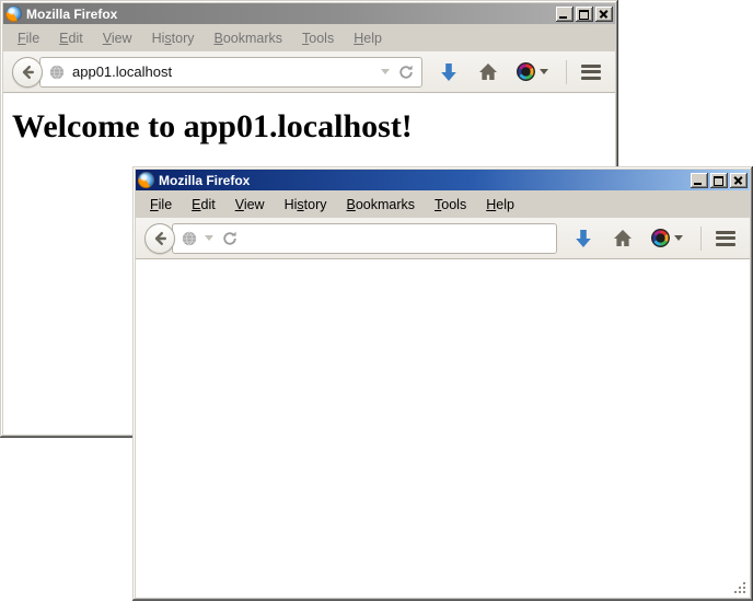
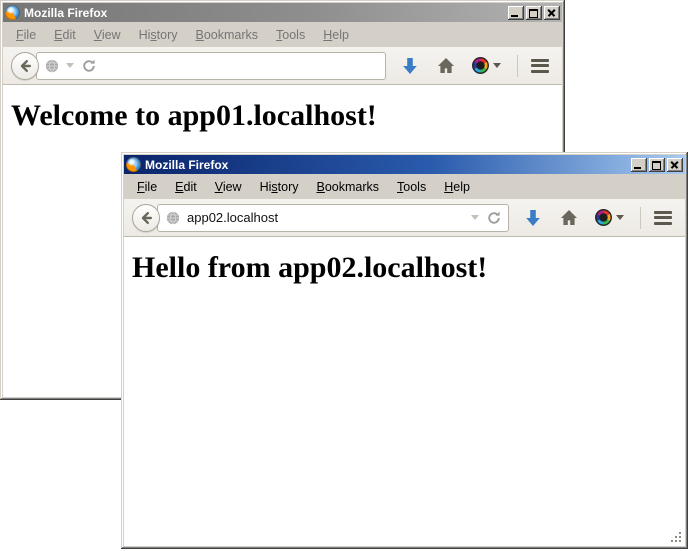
  Mozilla Firefox
  File
  Edit
  View
  History
  Bookmarks
  Tools
  Help
- app01.localhost
  Welcome to app01.localhost!
  Mozilla Firefox
  File
  Edit
  View
  History
  Bookmarks
  Tools
  Help
+ app02.localhost
+ Hello from app02.localhost!
